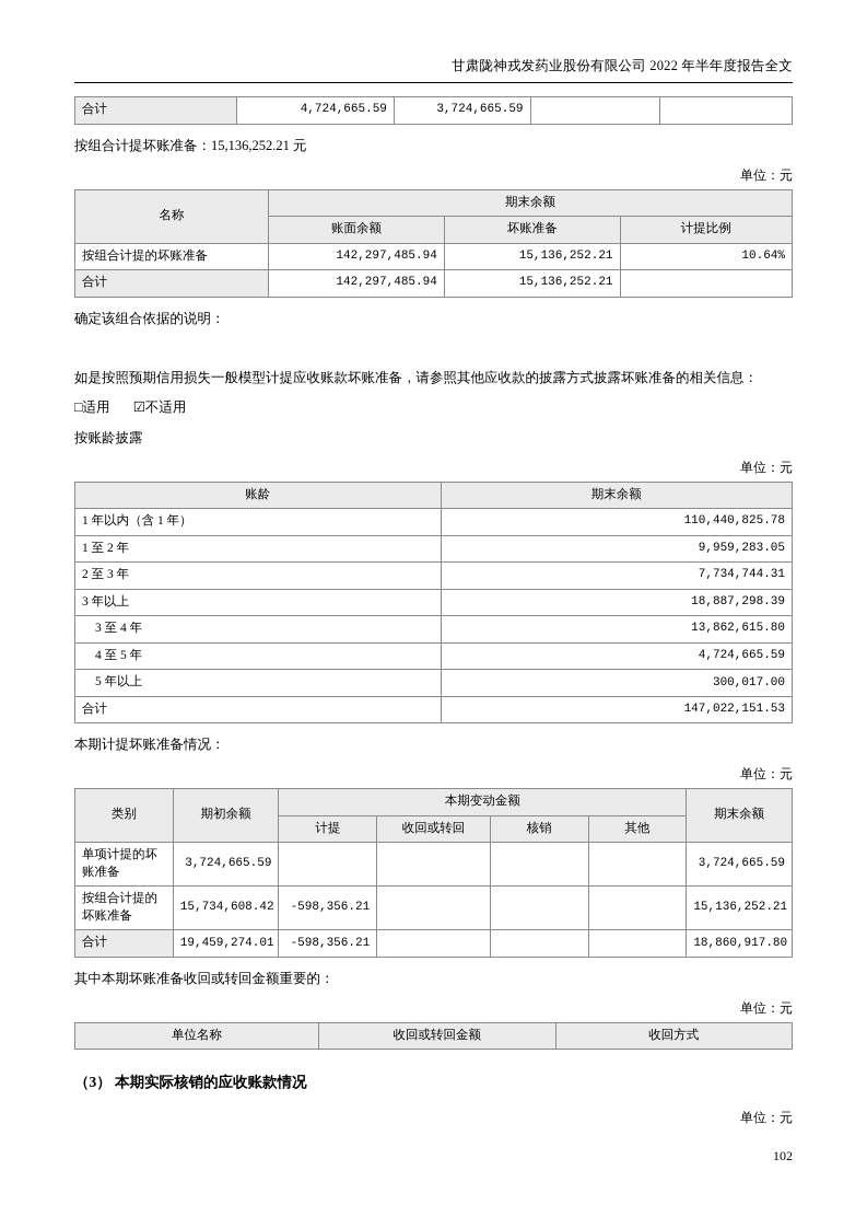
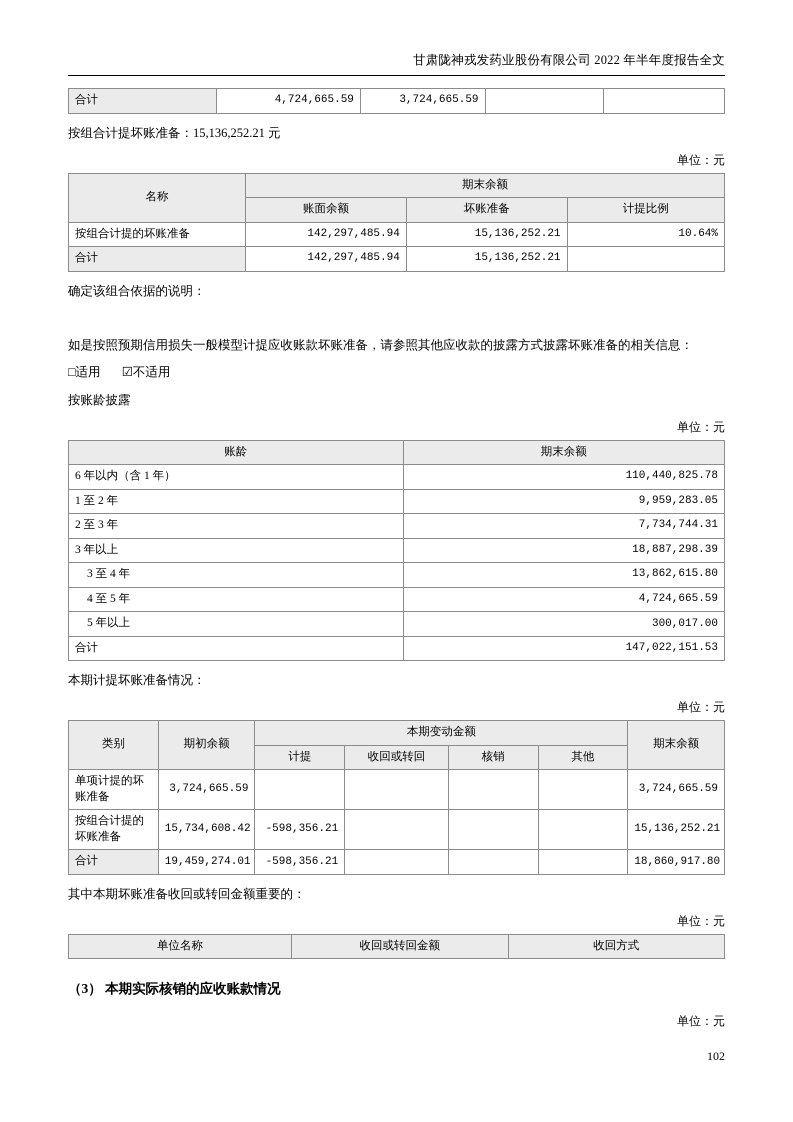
  甘肃陇神戎发药业股份有限公司 2022 年半年度报告全文
  合计	4,724,665.59	3,724,665.59
  按组合计提坏账准备：15,136,252.21 元
  单位：元
  名称	期末余额
  账面余额	坏账准备	计提比例
  按组合计提的坏账准备	142,297,485.94	15,136,252.21	10.64%
  合计	142,297,485.94	15,136,252.21
  确定该组合依据的说明：
  如是按照预期信用损失一般模型计提应收账款坏账准备，请参照其他应收款的披露方式披露坏账准备的相关信息：
  □适用 ☑不适用
  按账龄披露
  单位：元
  账龄	期末余额
- 1 年以内（含 1 年）	110,440,825.78
+ 6 年以内（含 1 年）	110,440,825.78
  1 至 2 年	9,959,283.05
  2 至 3 年	7,734,744.31
  3 年以上	18,887,298.39
  3 至 4 年	13,862,615.80
  4 至 5 年	4,724,665.59
  5 年以上	300,017.00
  合计	147,022,151.53
  本期计提坏账准备情况：
  单位：元
  类别	期初余额	本期变动金额	期末余额
  计提	收回或转回	核销	其他
  单项计提的坏账准备	3,724,665.59					3,724,665.59
  按组合计提的坏账准备	15,734,608.42	-598,356.21				15,136,252.21
  合计	19,459,274.01	-598,356.21				18,860,917.80
  其中本期坏账准备收回或转回金额重要的：
  单位：元
  单位名称	收回或转回金额	收回方式
  （3） 本期实际核销的应收账款情况
  单位：元
  102
